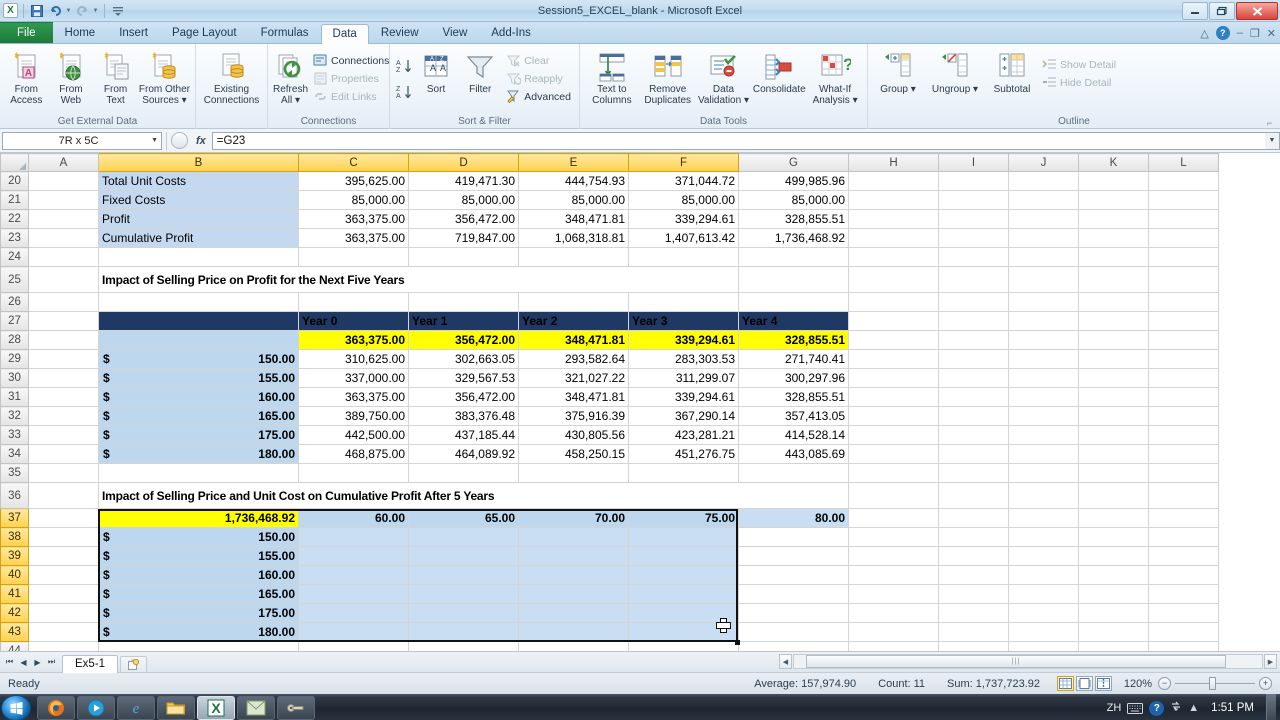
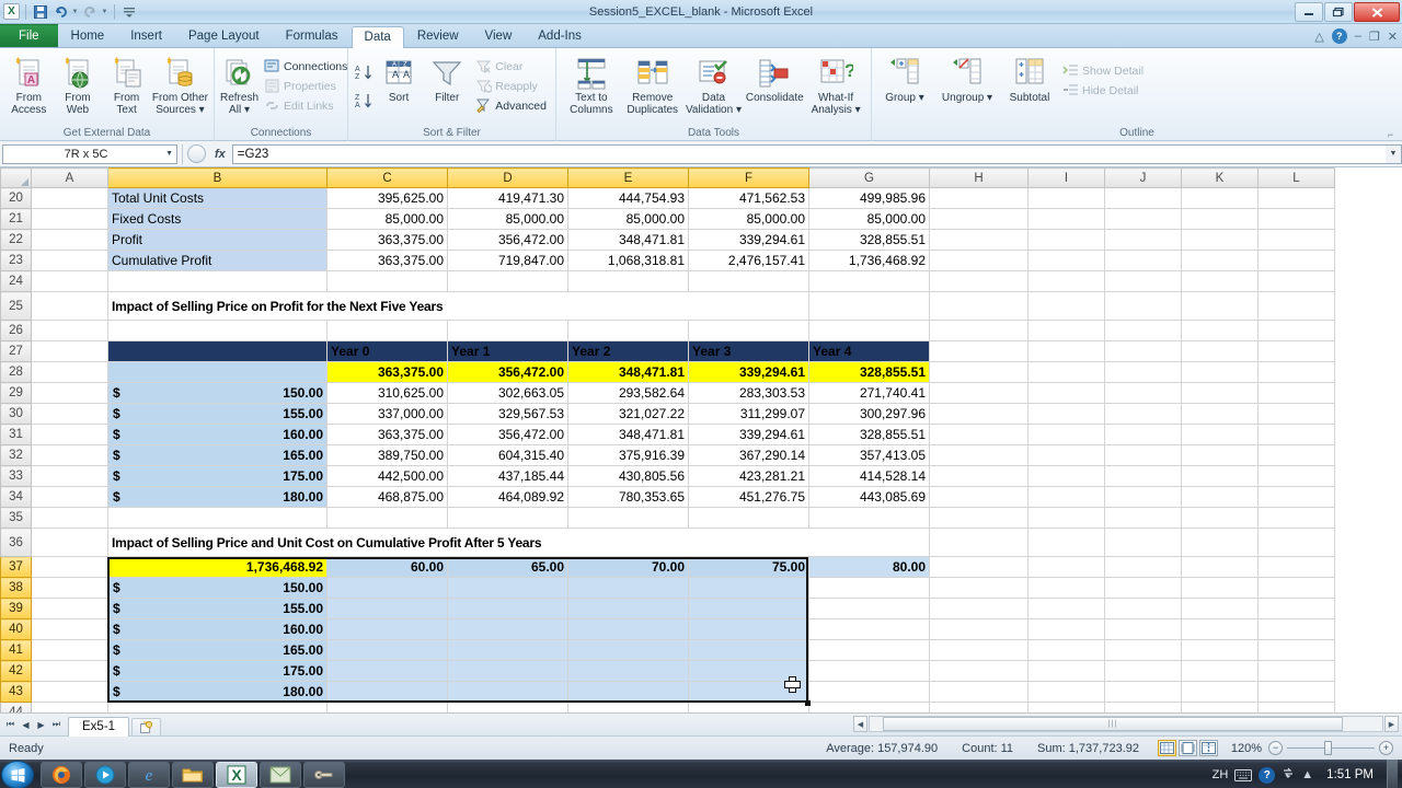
  X
  Session5_EXCEL_blank - Microsoft Excel
  File
  Home
  Insert
  Page Layout
  Formulas
  Data
  Review
  View
  Add-Ins
  △
  ?
  –
  ❐
  ✕
  A
  From Access
  From Web
  From Text
  From Other Sources ▾
  Get External Data
- Existing Connections
  Refresh All ▾
  Connections
  Properties
  Edit Links
  Connections
  A
  A
  Sort
  Filter
  Clear
  Reapply
  Advanced
  Sort & Filter
  Text to Columns
  Remove Duplicates
  Data Validation ▾
  Consolidate
  ?
  What-If Analysis ▾
  Data Tools
  Group ▾
  Ungroup ▾
  Subtotal
  Show Detail
  Hide Detail
  Outline
  ⌐
  7R x 5C
  fx
  =G23
  	A	B	C	D	E	F	G	H	I	J	K	L
- 20		Total Unit Costs	395,625.00	419,471.30	444,754.93	371,044.72	499,985.96
+ 20		Total Unit Costs	395,625.00	419,471.30	444,754.93	471,562.53	499,985.96
  21		Fixed Costs	85,000.00	85,000.00	85,000.00	85,000.00	85,000.00
  22		Profit	363,375.00	356,472.00	348,471.81	339,294.61	328,855.51
- 23		Cumulative Profit	363,375.00	719,847.00	1,068,318.81	1,407,613.42	1,736,468.92
+ 23		Cumulative Profit	363,375.00	719,847.00	1,068,318.81	2,476,157.41	1,736,468.92
  24
  25		Impact of Selling Price on Profit for the Next Five Years
  26
  27			Year 0	Year 1	Year 2	Year 3	Year 4
  28			363,375.00	356,472.00	348,471.81	339,294.61	328,855.51
  29		$ 150.00	310,625.00	302,663.05	293,582.64	283,303.53	271,740.41
  30		$ 155.00	337,000.00	329,567.53	321,027.22	311,299.07	300,297.96
  31		$ 160.00	363,375.00	356,472.00	348,471.81	339,294.61	328,855.51
- 32		$ 165.00	389,750.00	383,376.48	375,916.39	367,290.14	357,413.05
+ 32		$ 165.00	389,750.00	604,315.40	375,916.39	367,290.14	357,413.05
  33		$ 175.00	442,500.00	437,185.44	430,805.56	423,281.21	414,528.14
- 34		$ 180.00	468,875.00	464,089.92	458,250.15	451,276.75	443,085.69
+ 34		$ 180.00	468,875.00	464,089.92	780,353.65	451,276.75	443,085.69
  35
  36		Impact of Selling Price and Unit Cost on Cumulative Profit After 5 Years
  37		1,736,468.92	60.00	65.00	70.00	75.00	80.00
  38		$ 150.00
  39		$ 155.00
  40		$ 160.00
  41		$ 165.00
  42		$ 175.00
  43		$ 180.00
  ⏮
  ◀
  ▶
  ⏭
  Ex5-1
  Ready
  Average: 157,974.90
  Count: 11
  Sum: 1,737,723.92
  120%
  −
  +
  e
  X
  ZH
  ?
  ▲
  1:51 PM
